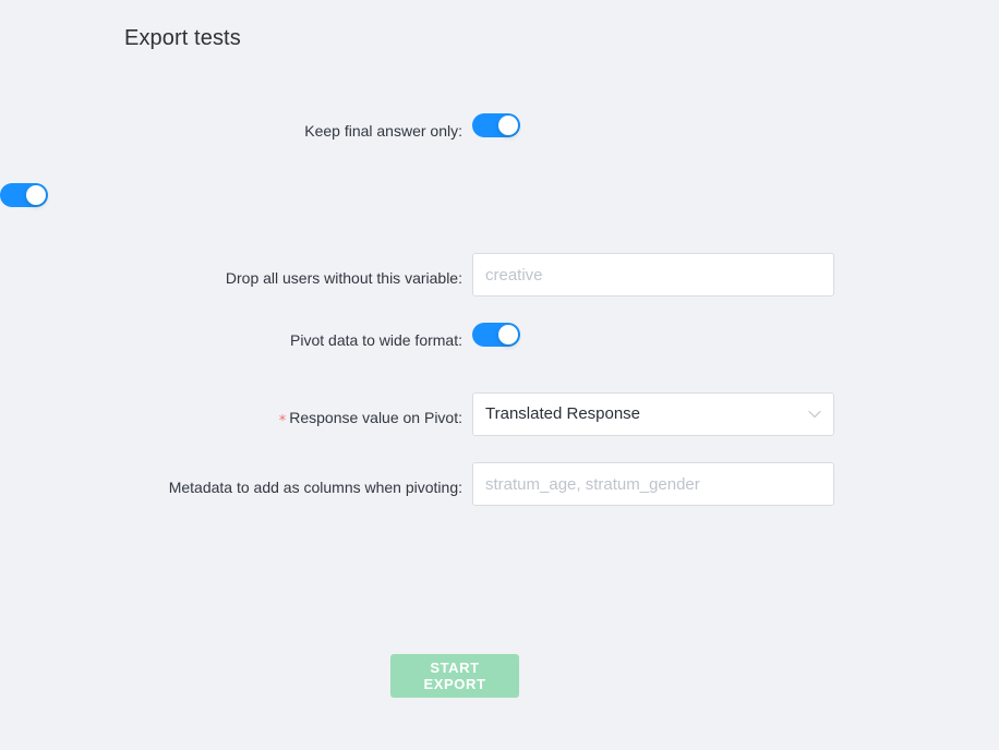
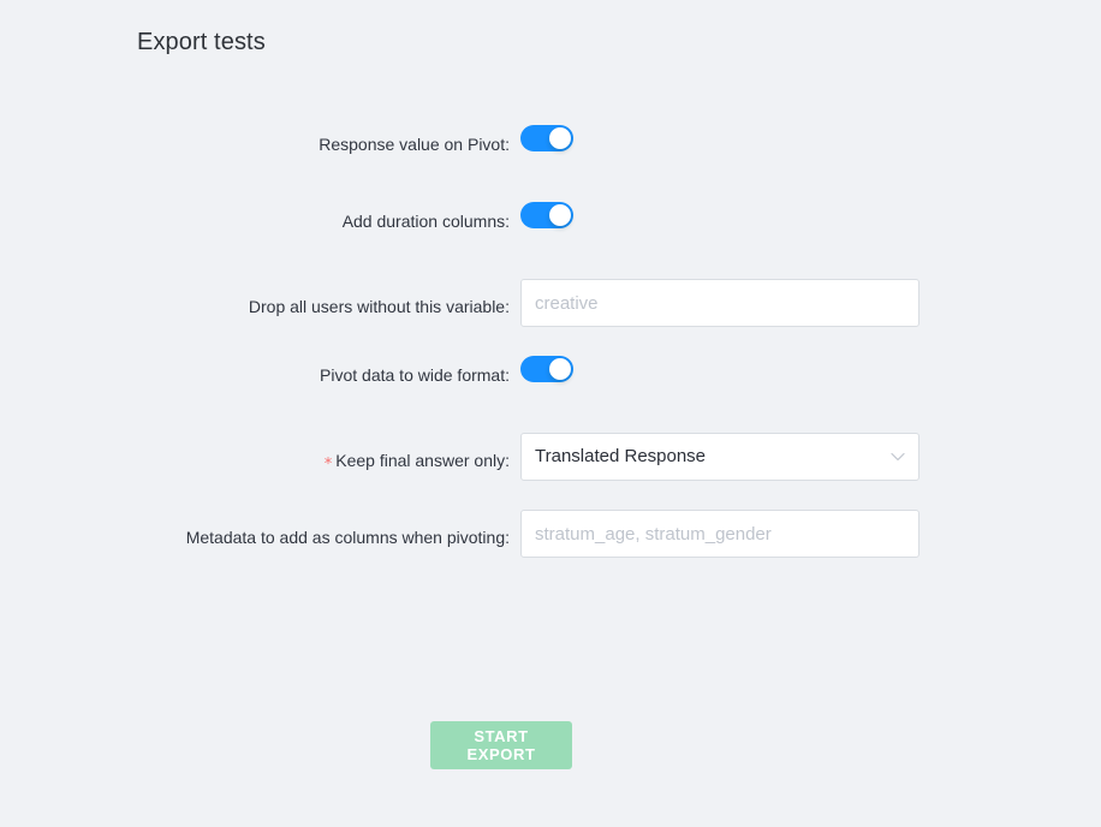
  Export tests
- Keep final answer only:
+ Response value on Pivot:
+ Add duration columns:
  Drop all users without this variable:
  creative
  Pivot data to wide format:
- * Response value on Pivot:
+ * Keep final answer only:
  Translated Response
  Metadata to add as columns when pivoting:
  stratum_age, stratum_gender
  START EXPORT
